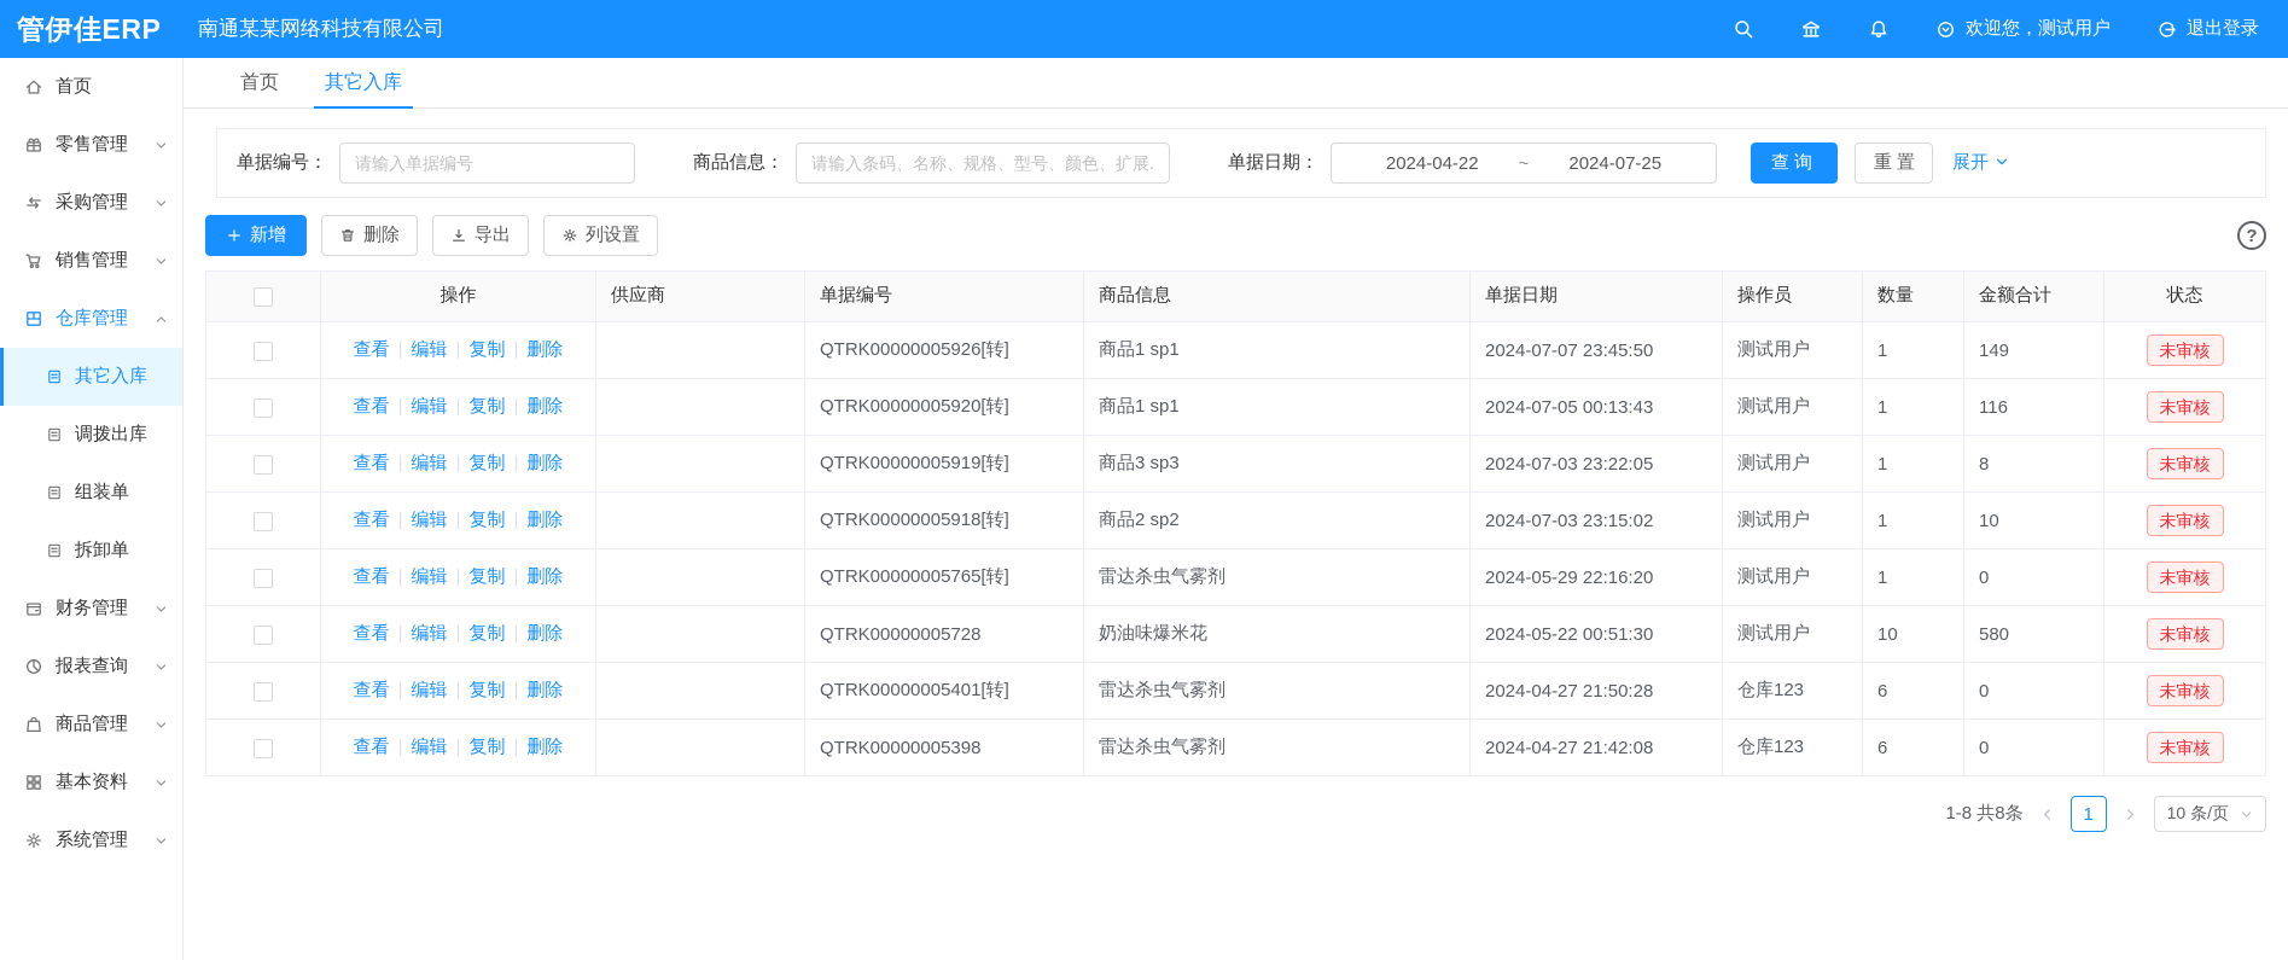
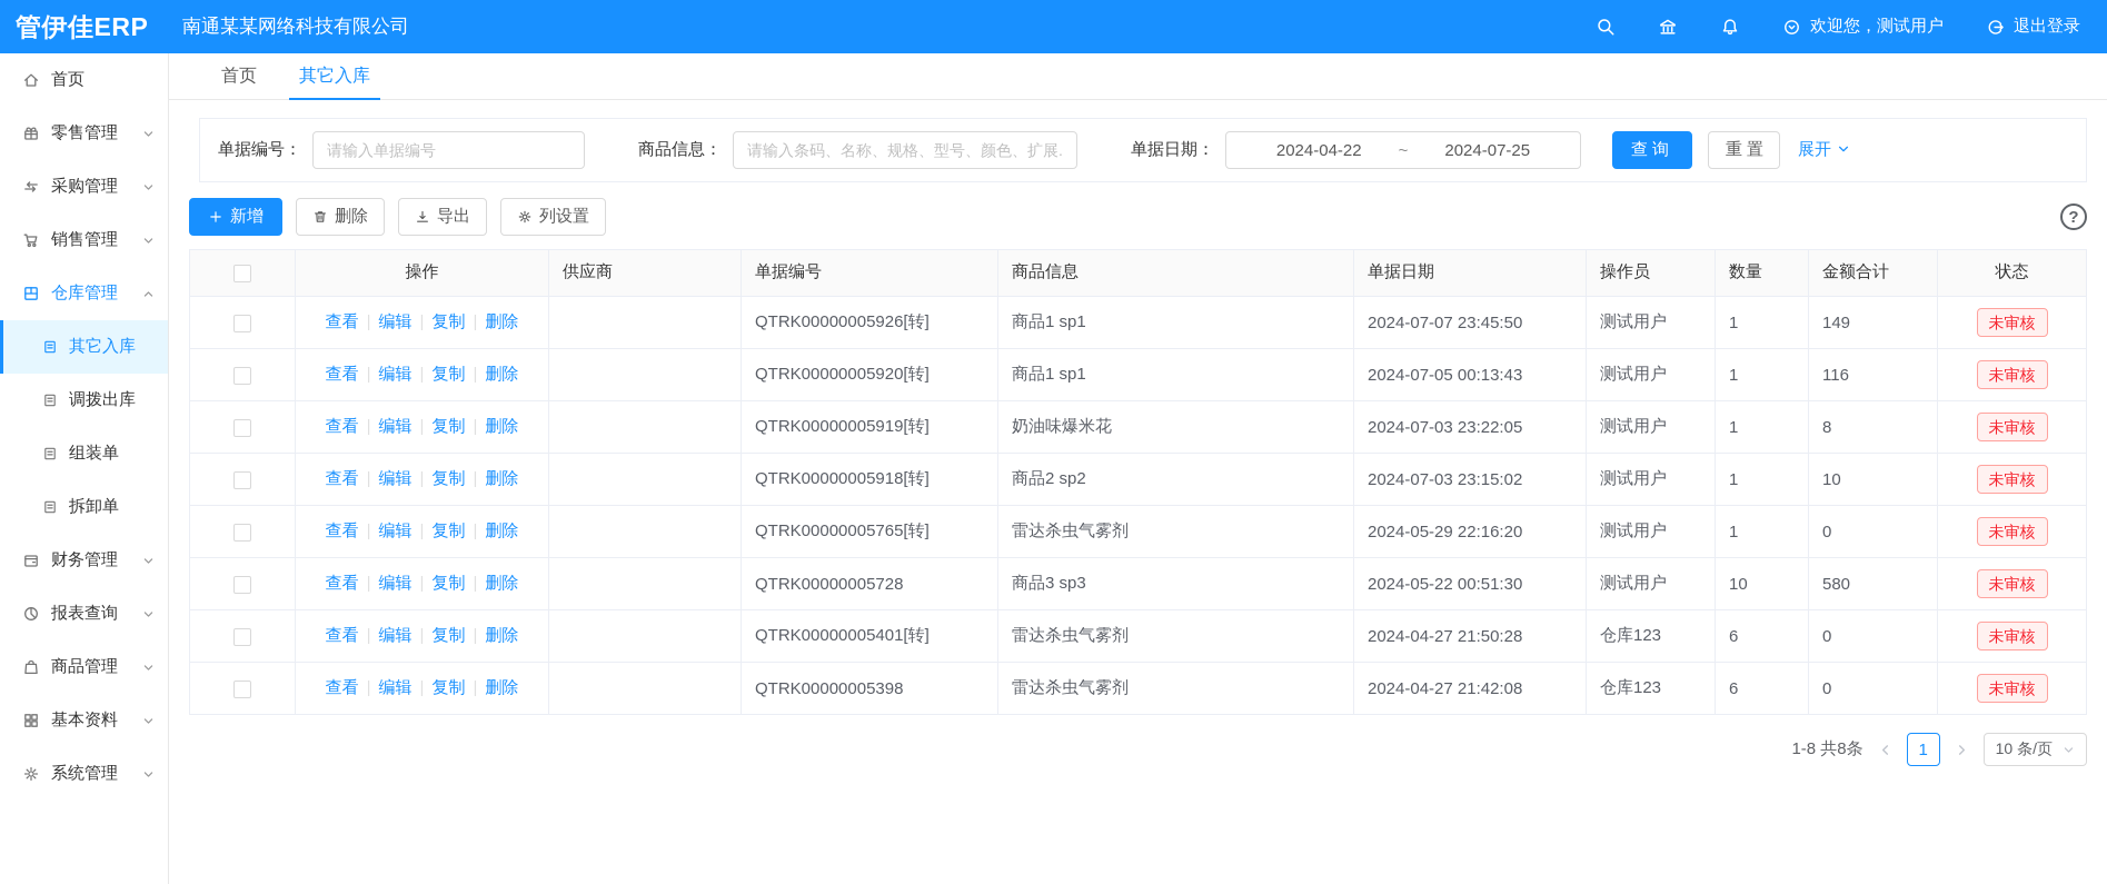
  管伊佳ERP
  南通某某网络科技有限公司
  欢迎您，测试用户
  退出登录
  首页
  零售管理
  采购管理
  销售管理
  仓库管理
  其它入库
  调拨出库
  组装单
  拆卸单
  财务管理
  报表查询
  商品管理
  基本资料
  系统管理
  首页
  其它入库
  单据编号：
  请输入单据编号
  商品信息：
  请输入条码、名称、规格、型号、颜色、扩展.
  单据日期：
  2024-04-22
  ~
  2024-07-25
  查询
  重置
  展开
  新增
  删除
  导出
  列设置
  ?
  	操作	供应商	单据编号	商品信息	单据日期	操作员	数量	金额合计	状态
  	查看 | 编辑 | 复制 | 删除		QTRK00000005926[转]	商品1 sp1	2024-07-07 23:45:50	测试用户	1	149	未审核
  	查看 | 编辑 | 复制 | 删除		QTRK00000005920[转]	商品1 sp1	2024-07-05 00:13:43	测试用户	1	116	未审核
- 	查看 | 编辑 | 复制 | 删除		QTRK00000005919[转]	商品3 sp3	2024-07-03 23:22:05	测试用户	1	8	未审核
+ 	查看 | 编辑 | 复制 | 删除		QTRK00000005919[转]	奶油味爆米花	2024-07-03 23:22:05	测试用户	1	8	未审核
  	查看 | 编辑 | 复制 | 删除		QTRK00000005918[转]	商品2 sp2	2024-07-03 23:15:02	测试用户	1	10	未审核
  	查看 | 编辑 | 复制 | 删除		QTRK00000005765[转]	雷达杀虫气雾剂	2024-05-29 22:16:20	测试用户	1	0	未审核
- 	查看 | 编辑 | 复制 | 删除		QTRK00000005728	奶油味爆米花	2024-05-22 00:51:30	测试用户	10	580	未审核
+ 	查看 | 编辑 | 复制 | 删除		QTRK00000005728	商品3 sp3	2024-05-22 00:51:30	测试用户	10	580	未审核
  	查看 | 编辑 | 复制 | 删除		QTRK00000005401[转]	雷达杀虫气雾剂	2024-04-27 21:50:28	仓库123	6	0	未审核
  	查看 | 编辑 | 复制 | 删除		QTRK00000005398	雷达杀虫气雾剂	2024-04-27 21:42:08	仓库123	6	0	未审核
  1-8 共8条
  1
  10 条/页
